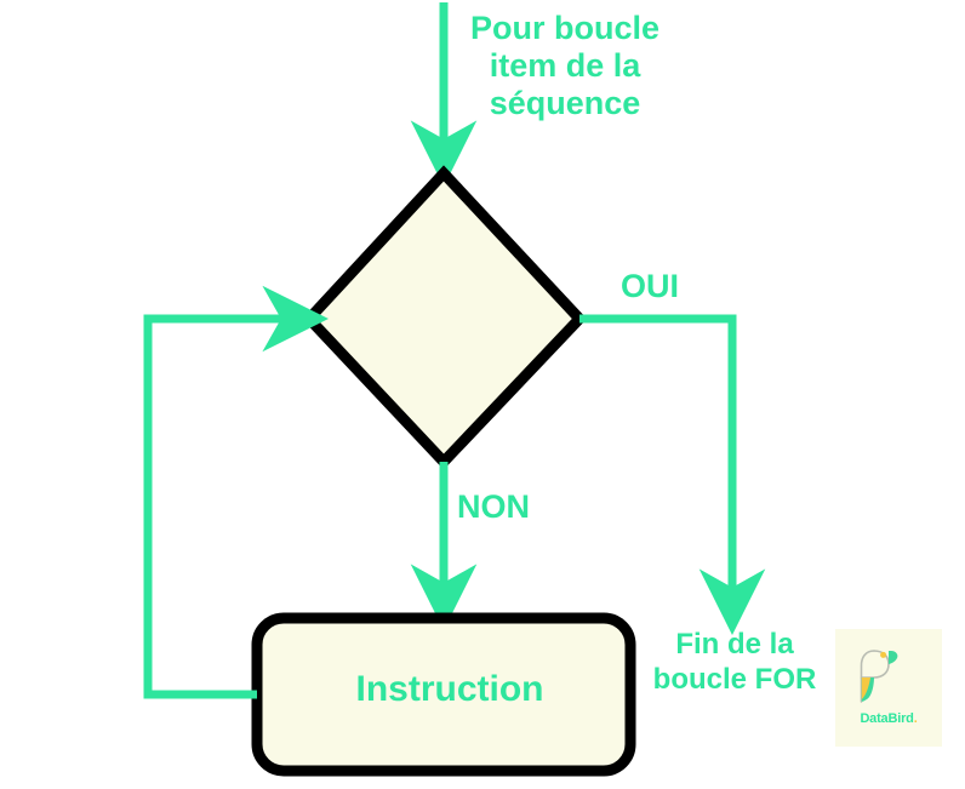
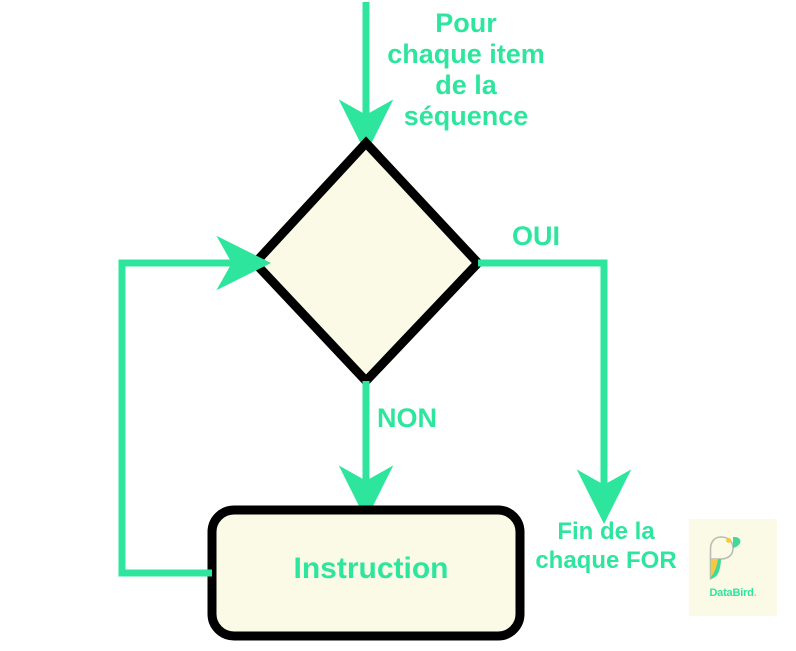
- Pour boucle item de la séquence
+ Pour chaque item de la séquence
  OUI
  NON
  Instruction
- Fin de la boucle FOR
+ Fin de la chaque FOR
  DataBird.
